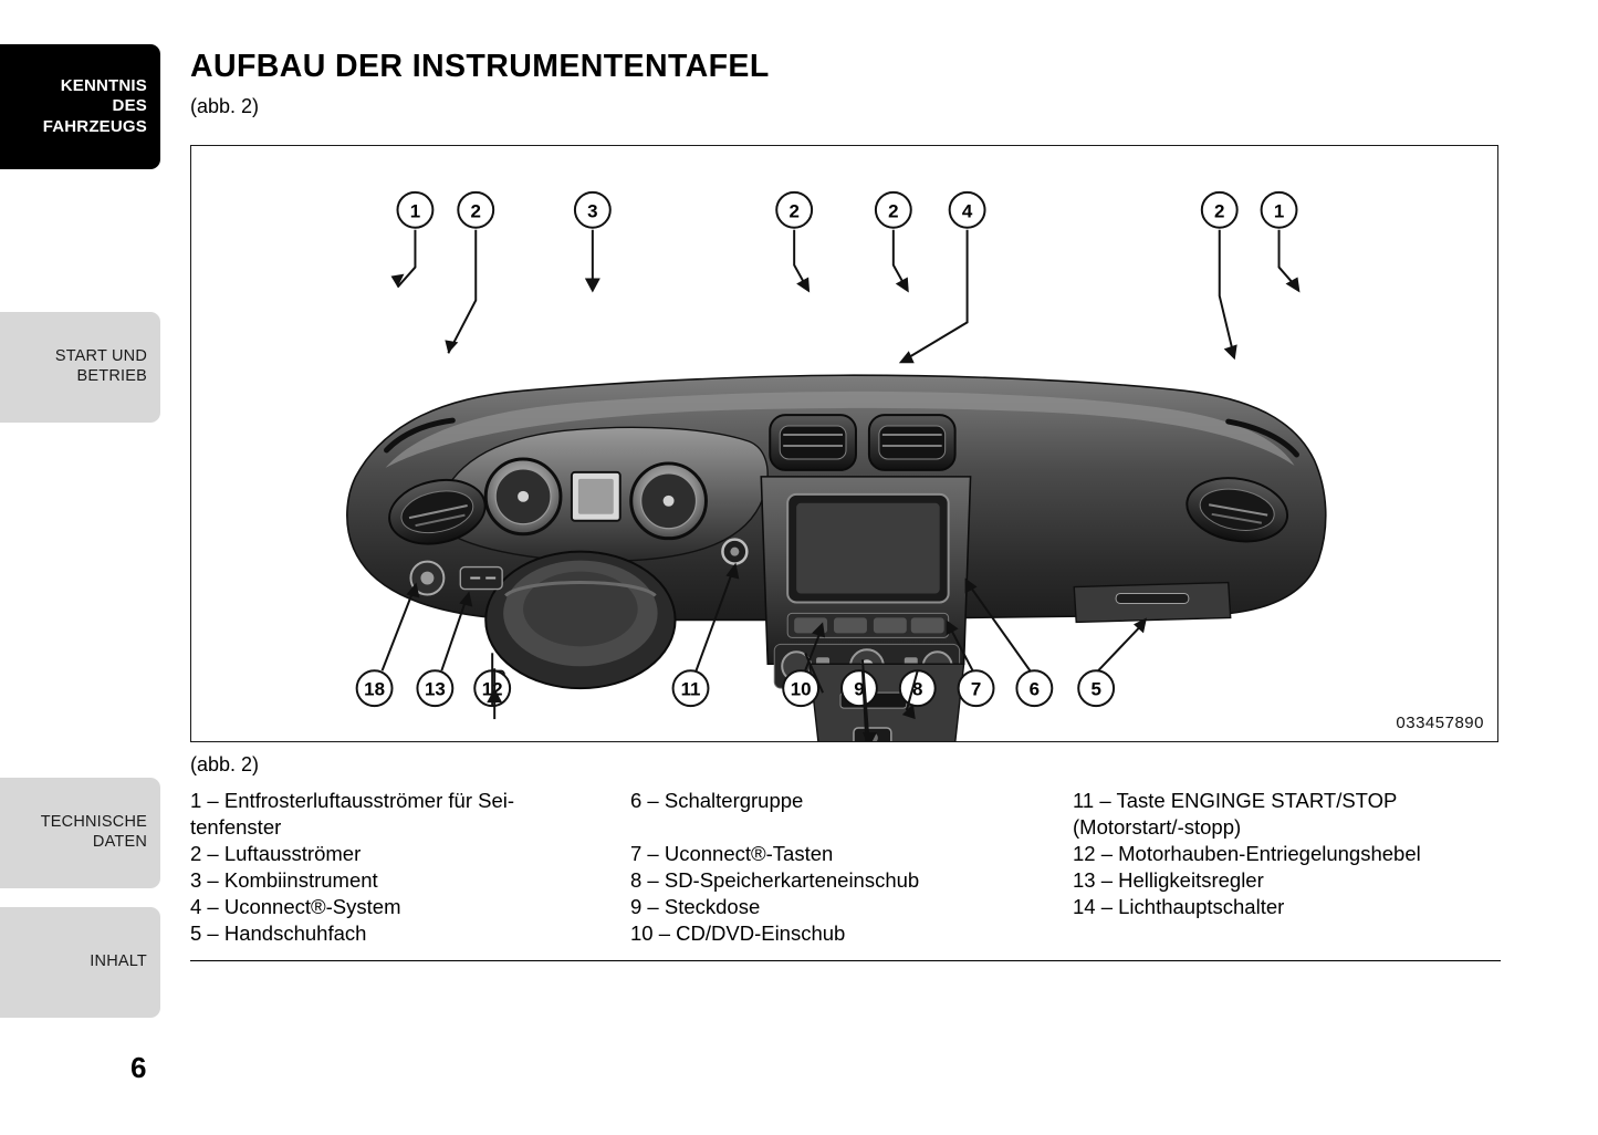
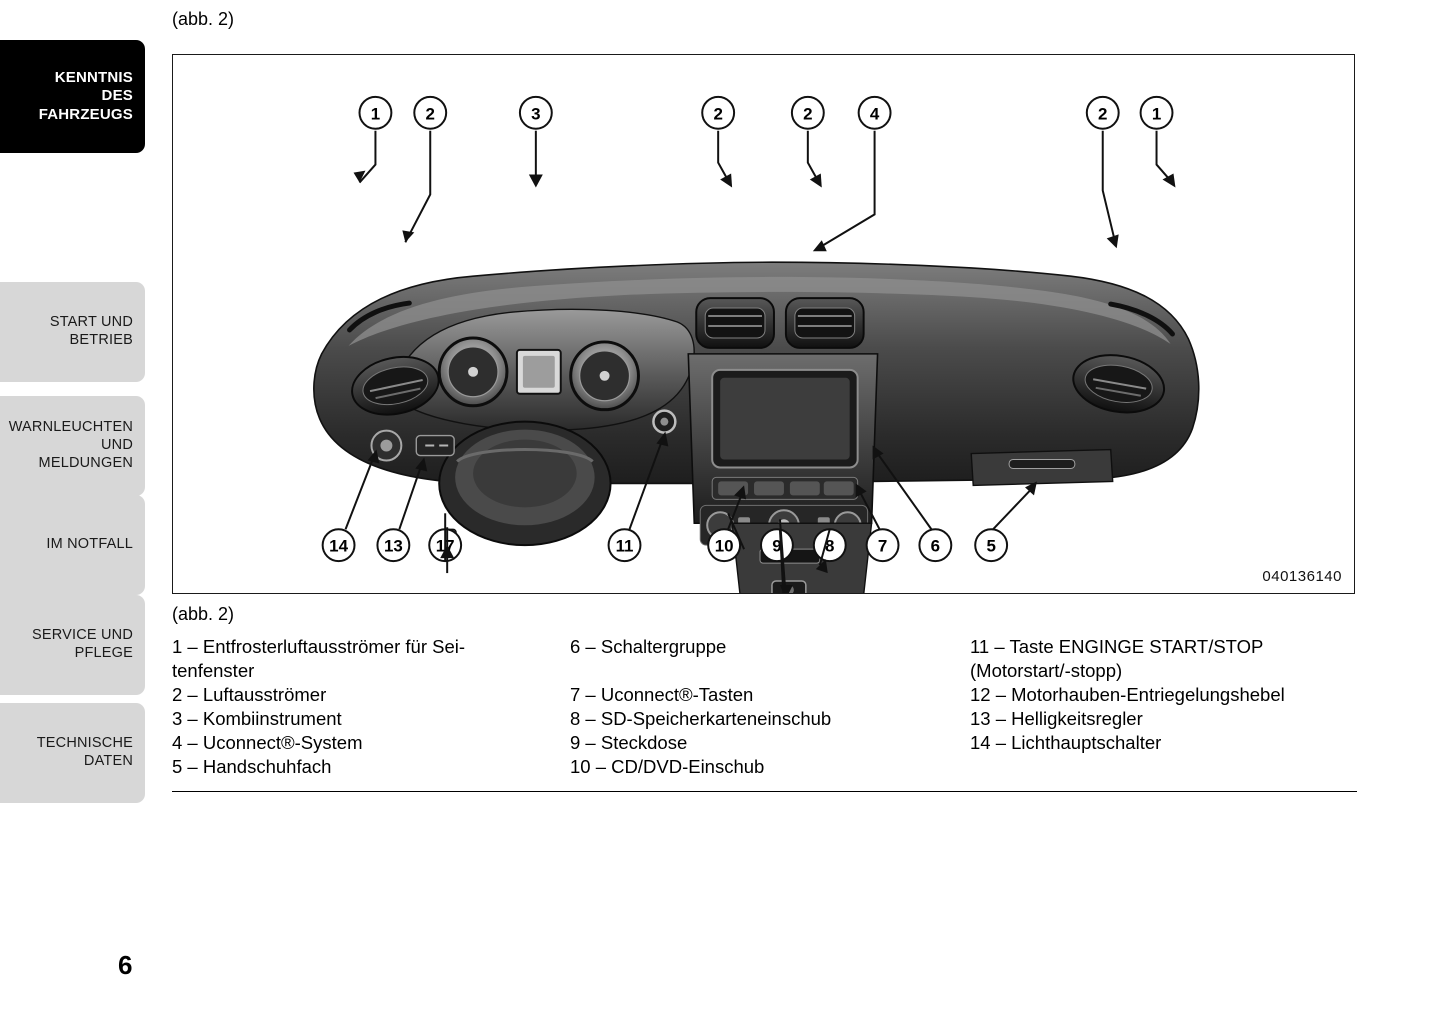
  KENNTNIS
  DES
  FAHRZEUGS
  START UND
  BETRIEB
+ WARNLEUCHTEN
+ UND MELDUNGEN
+ IM NOTFALL
+ SERVICE UND
+ PFLEGE
  TECHNISCHE
  DATEN
- INHALT
- AUFBAU DER INSTRUMENTENTAFEL
  (abb. 2)
  1
  2
  3
  2
  2
  4
  2
  1
- 18
+ 14
  13
- 12
+ 17
  11
  10
  9
  8
  7
  6
  5
- 033457890
+ 040136140
  (abb. 2)
  1 – Entfrosterluftausströmer für Sei-
  tenfenster
  2 – Luftausströmer
  3 – Kombiinstrument
  4 – Uconnect®-System
  5 – Handschuhfach
  6 – Schaltergruppe
  7 – Uconnect®-Tasten
  8 – SD-Speicherkarteneinschub
  9 – Steckdose
  10 – CD/DVD-Einschub
  11 – Taste ENGINGE START/STOP
  (Motorstart/-stopp)
  12 – Motorhauben-Entriegelungshebel
  13 – Helligkeitsregler
  14 – Lichthauptschalter
  6
